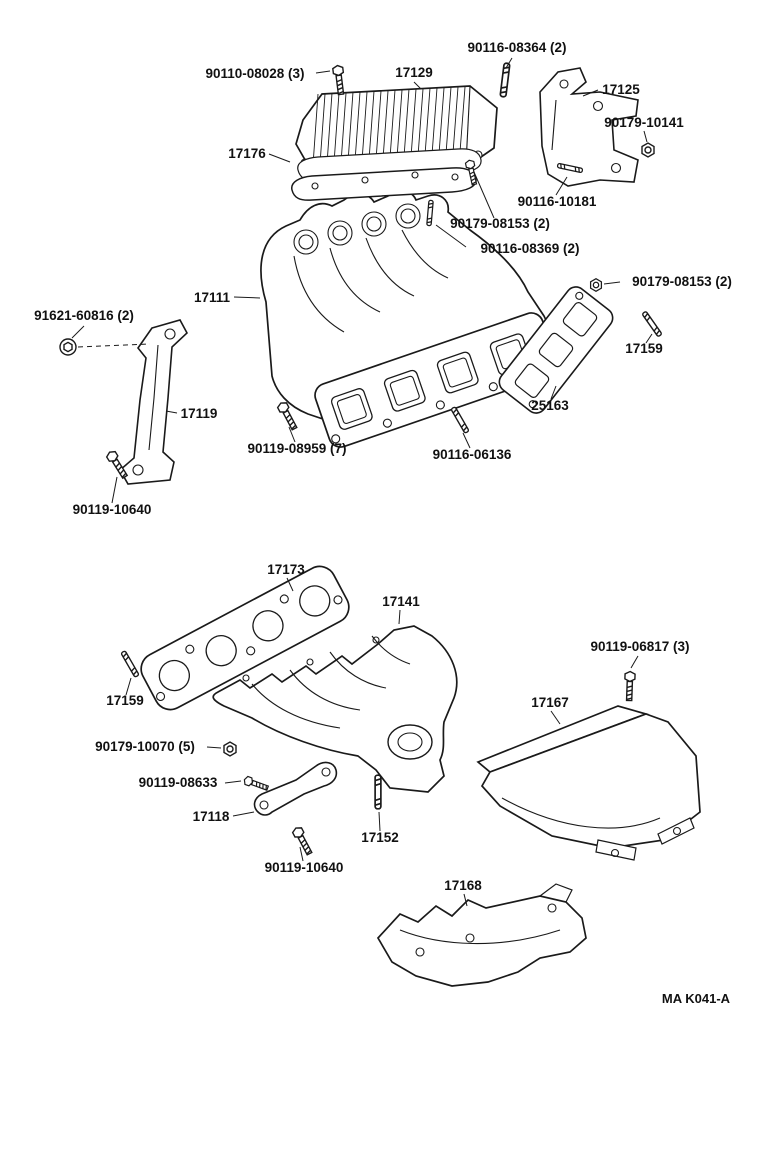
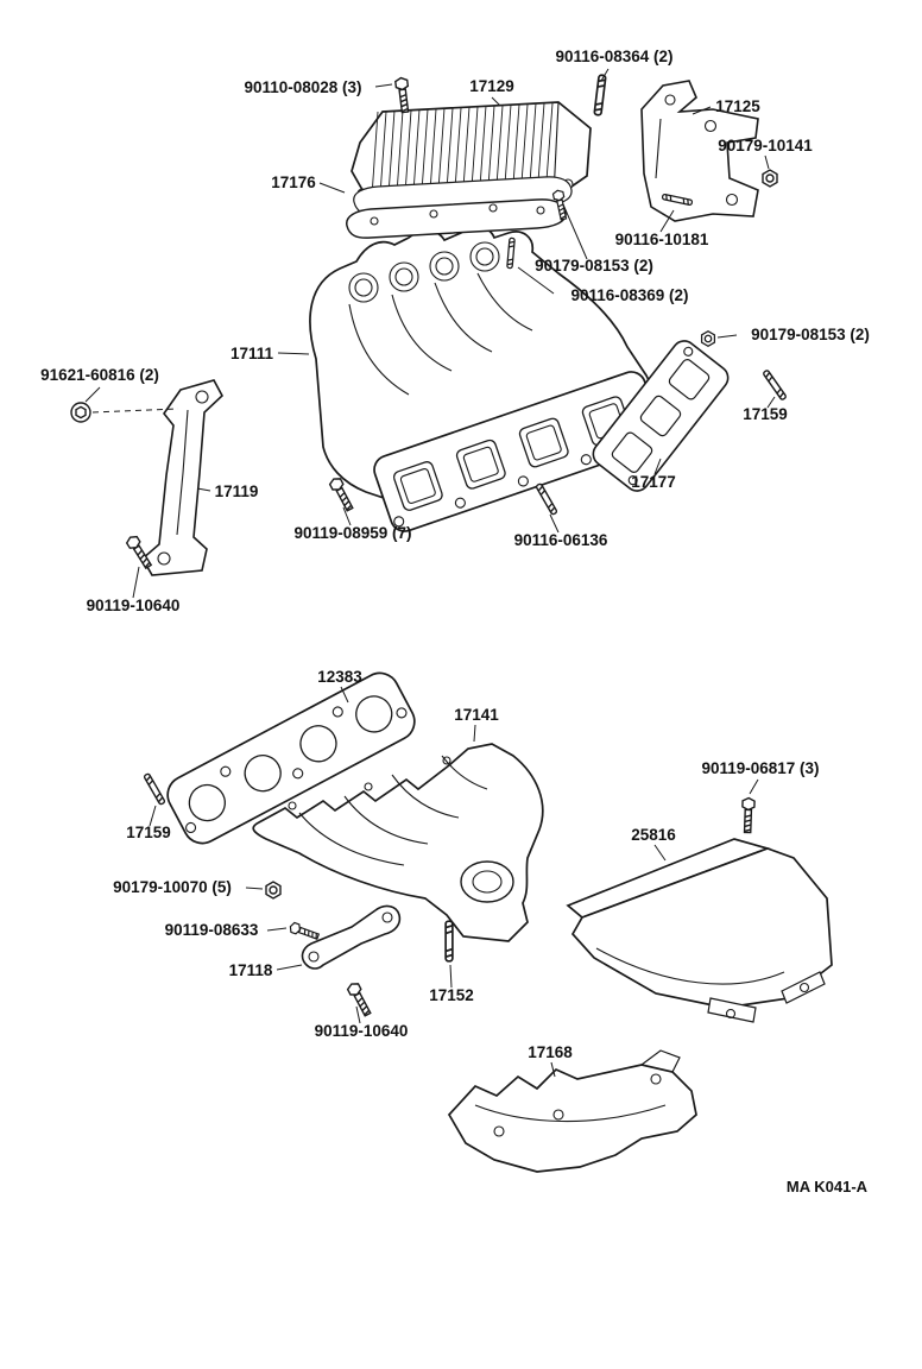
  90116-08364 (2)
  90110-08028 (3)
  17129
  17125
  90179-10141
  17176
  90116-10181
  90179-08153 (2)
  90116-08369 (2)
  90179-08153 (2)
  17111
  91621-60816 (2)
  17159
- 25163
+ 17177
  17119
  90119-08959 (7)
  90116-06136
  90119-10640
- 17173
+ 12383
  17141
  90119-06817 (3)
- 17167
+ 25816
  17159
  90179-10070 (5)
  90119-08633
  17118
  17152
  90119-10640
  17168
  MA K041-A
